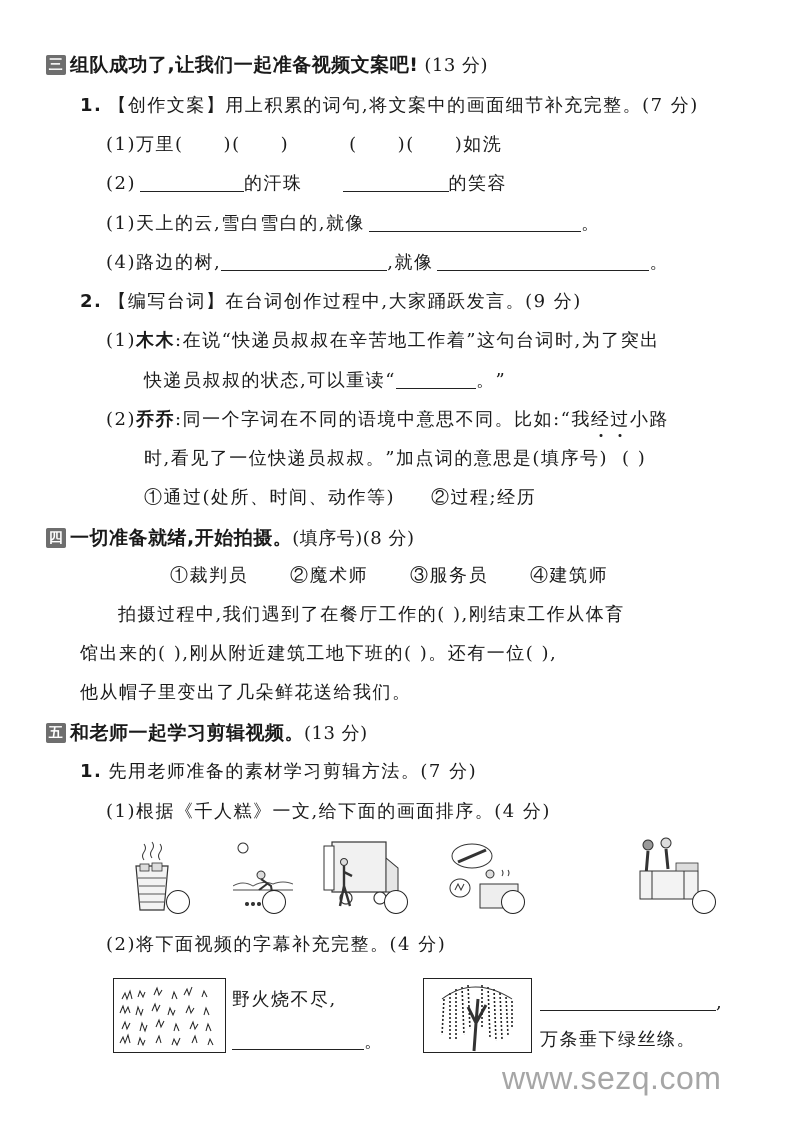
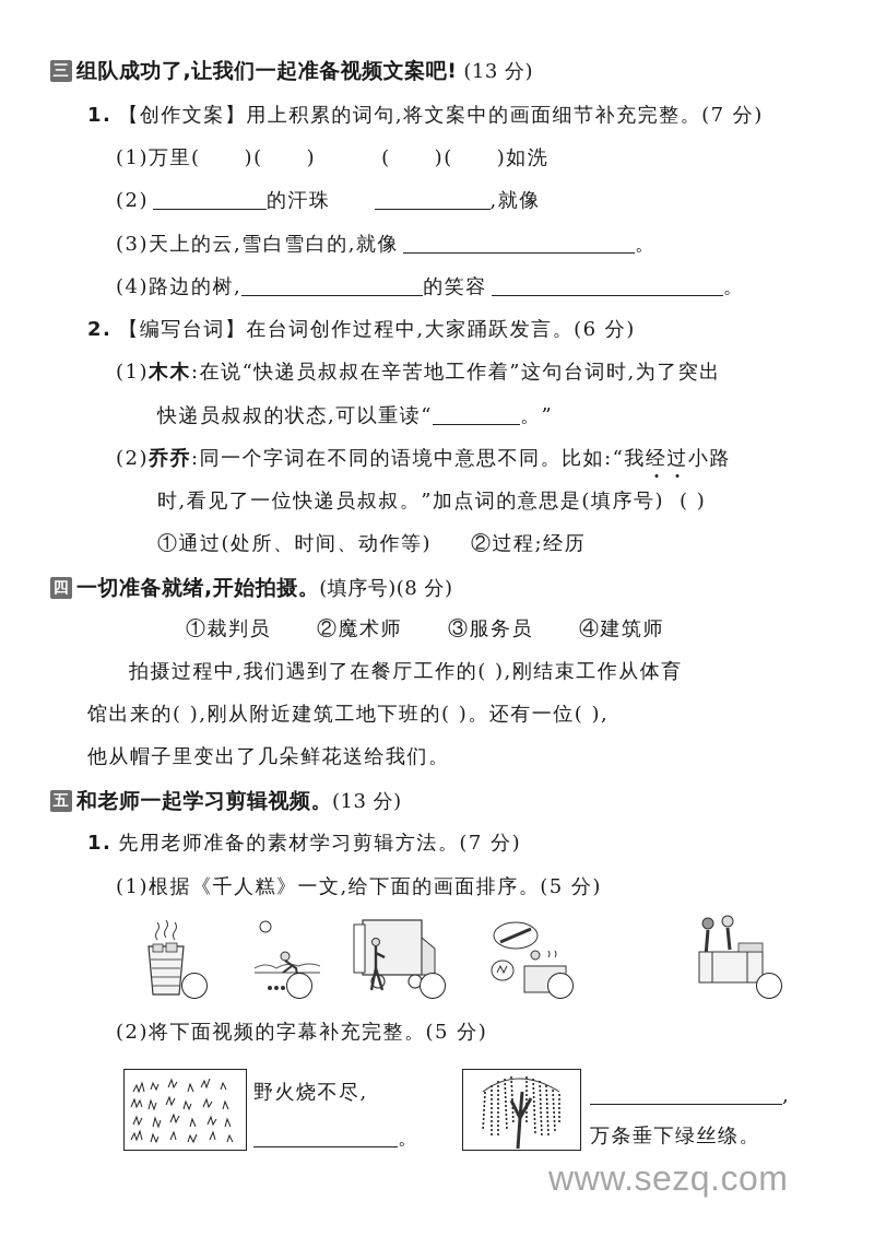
  三 组队成功了,让我们一起准备视频文案吧! (13 分)
  1. 【创作文案】用上积累的词句,将文案中的画面细节补充完整。(7 分)
  (1)万里( )( ) ( )( )如洗
- (2) 的汗珠 的笑容
+ (2) 的汗珠 ,就像
- (1)天上的云,雪白雪白的,就像 。
+ (3)天上的云,雪白雪白的,就像 。
- (4)路边的树, ,就像 。
+ (4)路边的树, 的笑容 。
- 2. 【编写台词】在台词创作过程中,大家踊跃发言。(9 分)
+ 2. 【编写台词】在台词创作过程中,大家踊跃发言。(6 分)
  (1)木木:在说“快递员叔叔在辛苦地工作着”这句台词时,为了突出
  快递员叔叔的状态,可以重读“ 。”
  (2)乔乔:同一个字词在不同的语境中意思不同。比如:“我经过小路
  时,看见了一位快递员叔叔。”加点词的意思是(填序号) ( )
  ①通过(处所、时间、动作等) ②过程;经历
  四 一切准备就绪,开始拍摄。(填序号)(8 分)
  ①裁判员 ②魔术师 ③服务员 ④建筑师
  拍摄过程中,我们遇到了在餐厅工作的( ),刚结束工作从体育
  馆出来的( ),刚从附近建筑工地下班的( )。还有一位( ),
  他从帽子里变出了几朵鲜花送给我们。
  五 和老师一起学习剪辑视频。(13 分)
  1. 先用老师准备的素材学习剪辑方法。(7 分)
- (1)根据《千人糕》一文,给下面的画面排序。(4 分)
+ (1)根据《千人糕》一文,给下面的画面排序。(5 分)
- (2)将下面视频的字幕补充完整。(4 分)
+ (2)将下面视频的字幕补充完整。(5 分)
  野火烧不尽,
  。
  ,
  万条垂下绿丝绦。
  www.sezq.com
